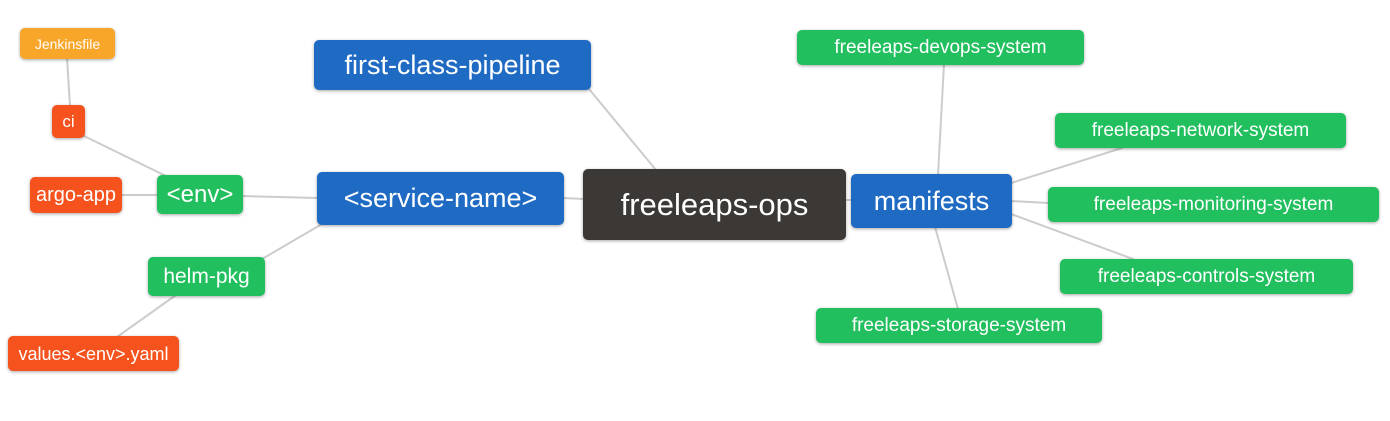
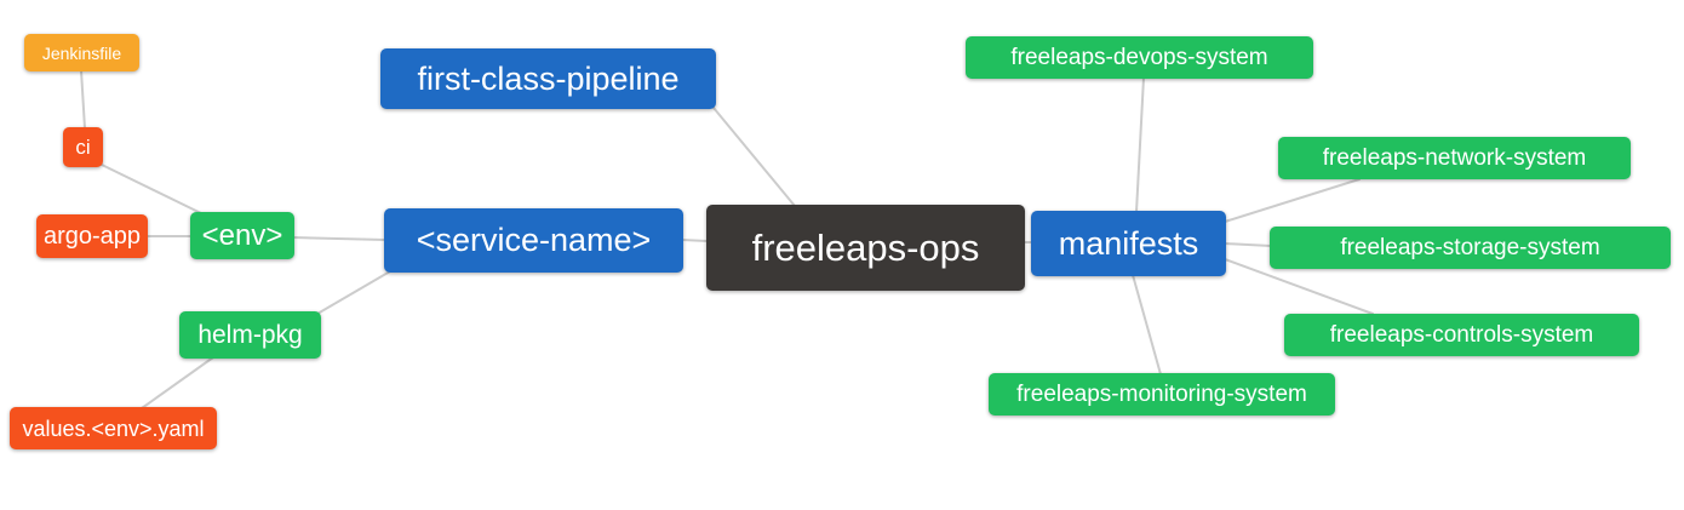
  Jenkinsfile
  ci
  argo-app
  <env>
  first-class-pipeline
  <service-name>
  freeleaps-ops
  manifests
  freeleaps-devops-system
  freeleaps-network-system
- freeleaps-monitoring-system
+ freeleaps-storage-system
  freeleaps-controls-system
- freeleaps-storage-system
+ freeleaps-monitoring-system
  helm-pkg
  values.<env>.yaml
